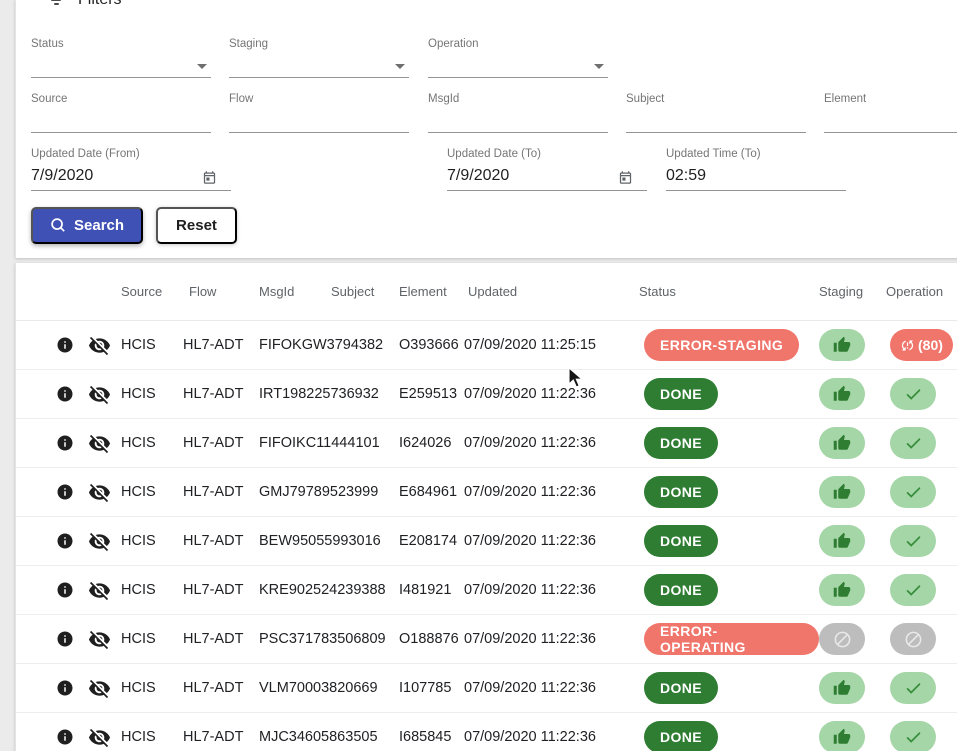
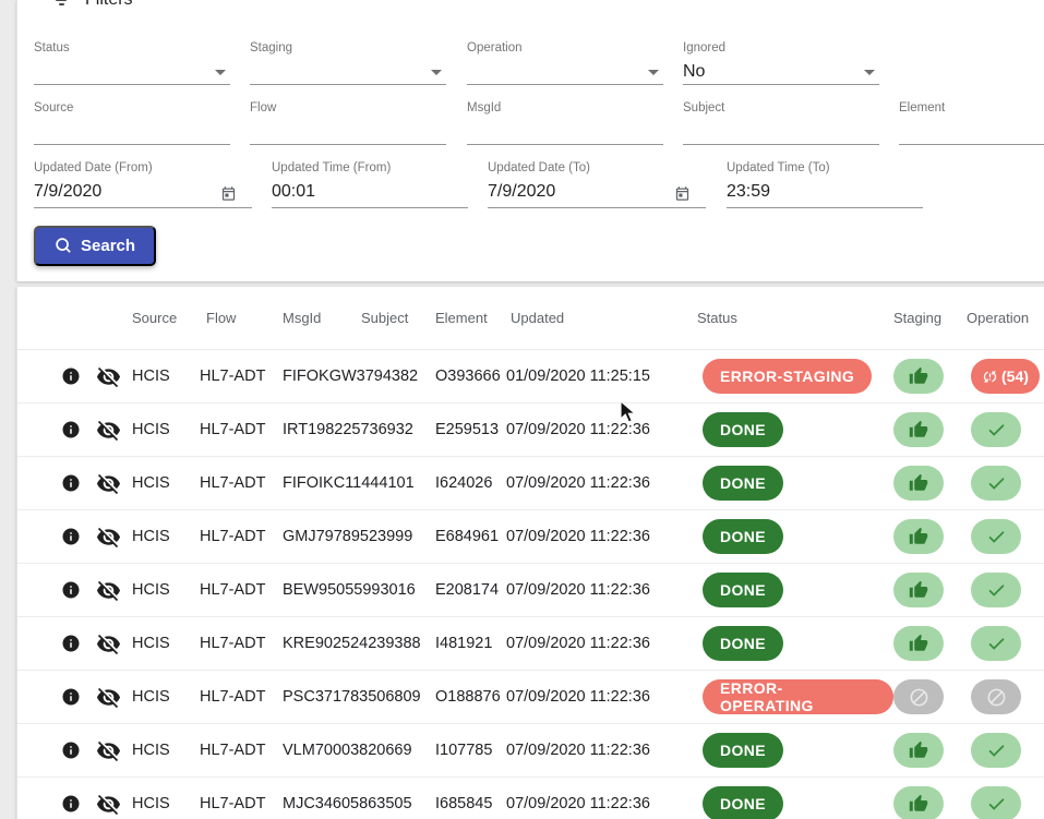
  Status
  Staging
  Operation
+ Ignored
+ No
  Source
  Flow
  MsgId
  Subject
  Element
  Updated Date (From)
  7/9/2020
+ Updated Time (From)
+ 00:01
  Updated Date (To)
  7/9/2020
  Updated Time (To)
- 02:59
+ 23:59
  Search
- Reset
  Source
  Flow
  MsgId
  Subject
  Element
  Updated
  Status
  Staging
  Operation
  HCIS
  HL7-ADT
  FIFOKGW3794382
  O393666
- 07/09/2020 11:25:15
+ 01/09/2020 11:25:15
  ERROR-STAGING
- (80)
+ (54)
  HCIS
  HL7-ADT
  IRT198225736932
  E259513
  07/09/2020 11:22:36
  DONE
  HCIS
  HL7-ADT
  FIFOIKC11444101
  I624026
  07/09/2020 11:22:36
  DONE
  HCIS
  HL7-ADT
  GMJ79789523999
  E684961
  07/09/2020 11:22:36
  DONE
  HCIS
  HL7-ADT
  BEW95055993016
  E208174
  07/09/2020 11:22:36
  DONE
  HCIS
  HL7-ADT
  KRE902524239388
  I481921
  07/09/2020 11:22:36
  DONE
  HCIS
  HL7-ADT
  PSC371783506809
  O188876
  07/09/2020 11:22:36
  ERROR-OPERATING
  HCIS
  HL7-ADT
  VLM70003820669
  I107785
  07/09/2020 11:22:36
  DONE
  HCIS
  HL7-ADT
  MJC34605863505
  I685845
  07/09/2020 11:22:36
  DONE
